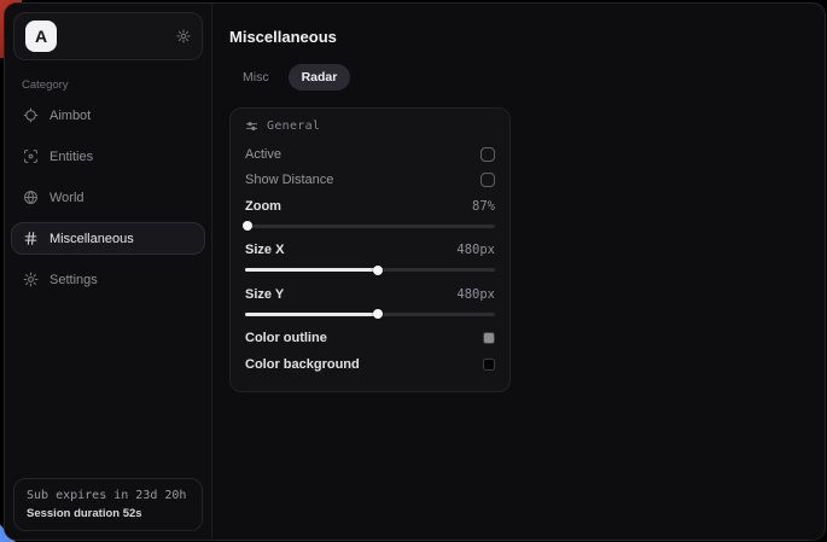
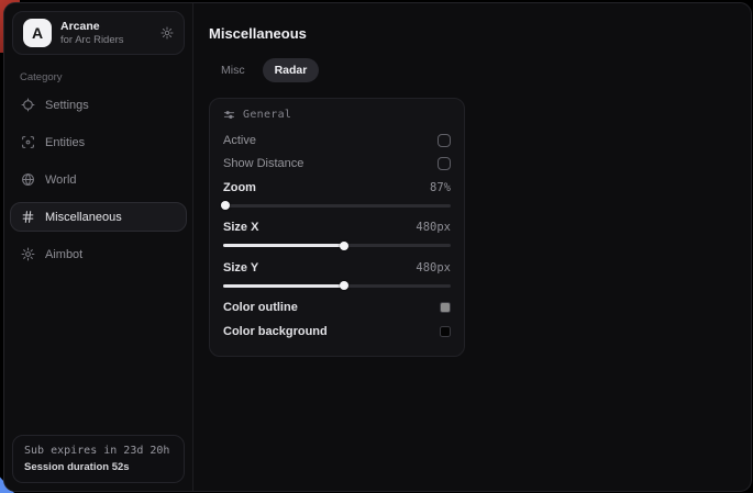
  A
+ Arcane
+ for Arc Riders
  Category
- Aimbot
+ Settings
  Entities
  World
  Miscellaneous
- Settings
+ Aimbot
  Sub expires in 23d 20h
  Session duration 52s
  Miscellaneous
  Misc
  Radar
  General
  Active
  Show Distance
  Zoom
  87%
  Size X
  480px
  Size Y
  480px
  Color outline
  Color background
